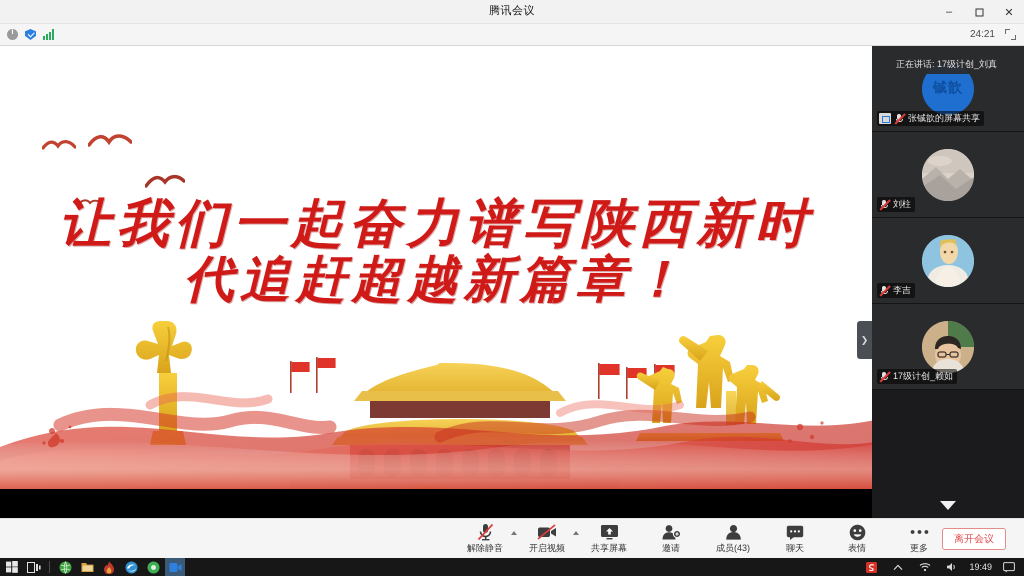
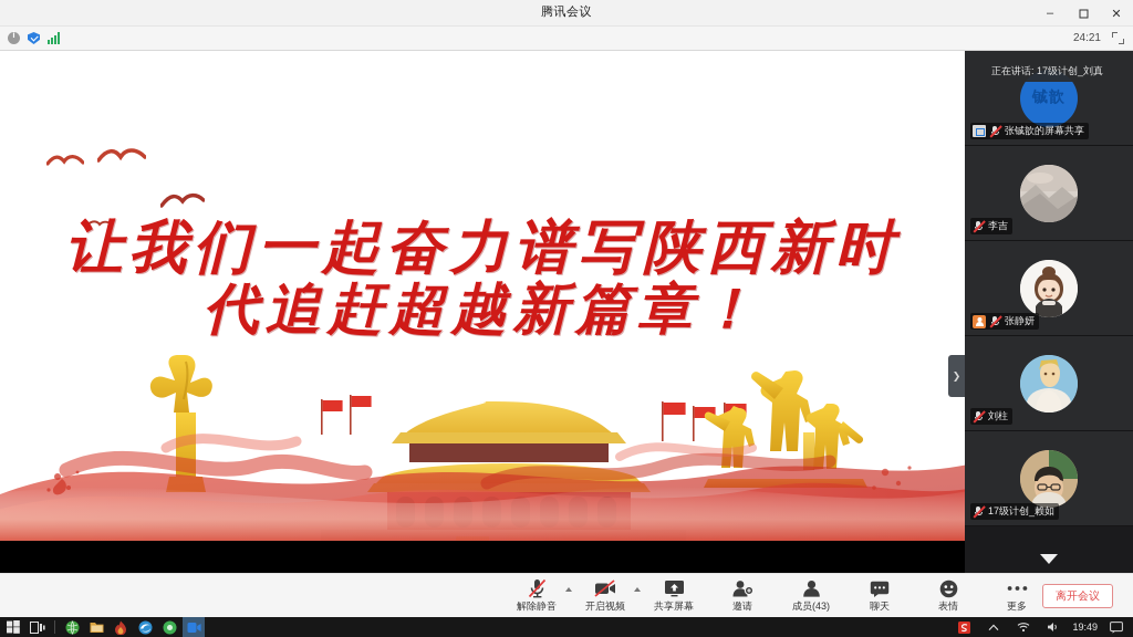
  腾讯会议
  –
  ✕
  24:21
  让我们一起奋力谱写陕西新时
  代追赶超越新篇章！
  ❯
  正在讲话: 17级计创_刘真
  铖歆
  张铖歆的屏幕共享
- 刘柱
+ 李吉
+ 张静妍
- 李吉
+ 刘柱
  17级计创_赖如
  解除静音
  开启视频
  共享屏幕
  邀请
  成员(43)
  聊天
  表情
  更多
  离开会议
  19:49
